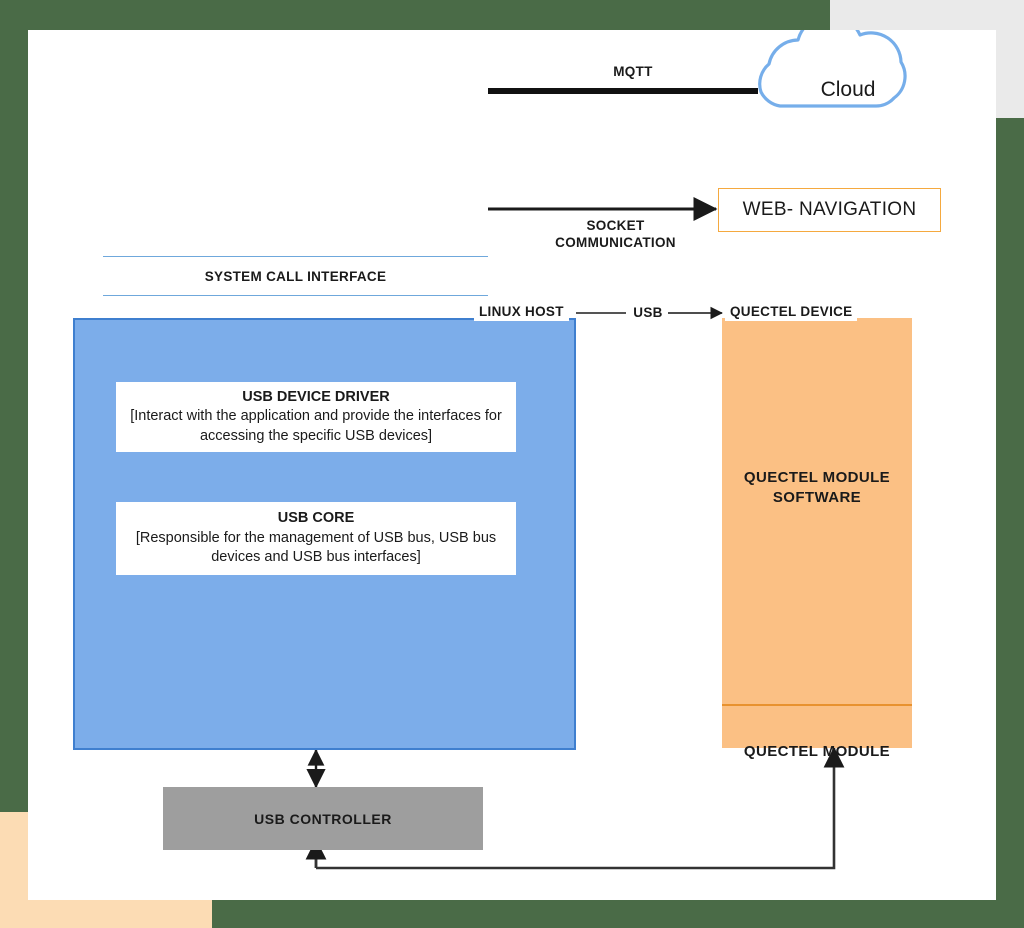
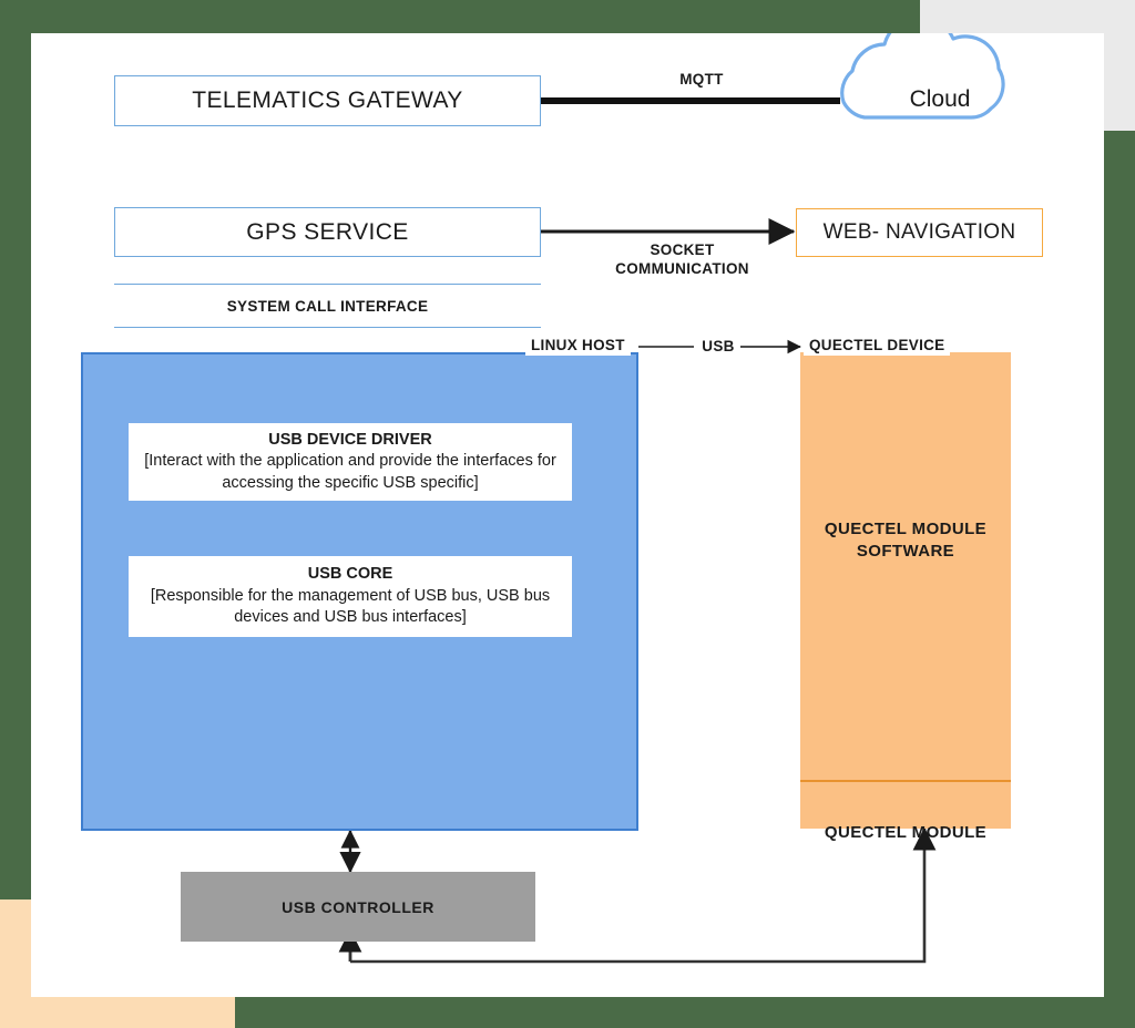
+ TELEMATICS GATEWAY
+ GPS SERVICE
  SYSTEM CALL INTERFACE
  Cloud
  WEB- NAVIGATION
  MQTT
  SOCKET
  COMMUNICATION
  USB
  LINUX HOST
  USB DEVICE DRIVER
- [Interact with the application and provide the interfaces for accessing the specific USB devices]
+ [Interact with the application and provide the interfaces for accessing the specific USB specific]
  USB CORE
  [Responsible for the management of USB bus, USB bus devices and USB bus interfaces]
  USB CONTROLLER
  QUECTEL MODULE SOFTWARE
  QUECTEL MODULE
  QUECTEL DEVICE
